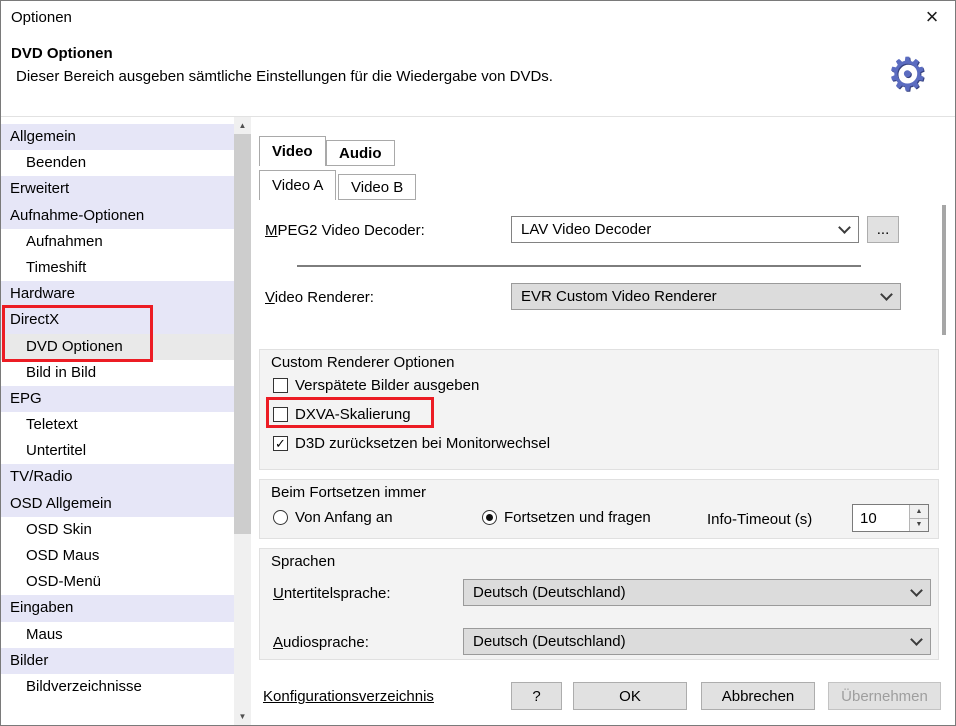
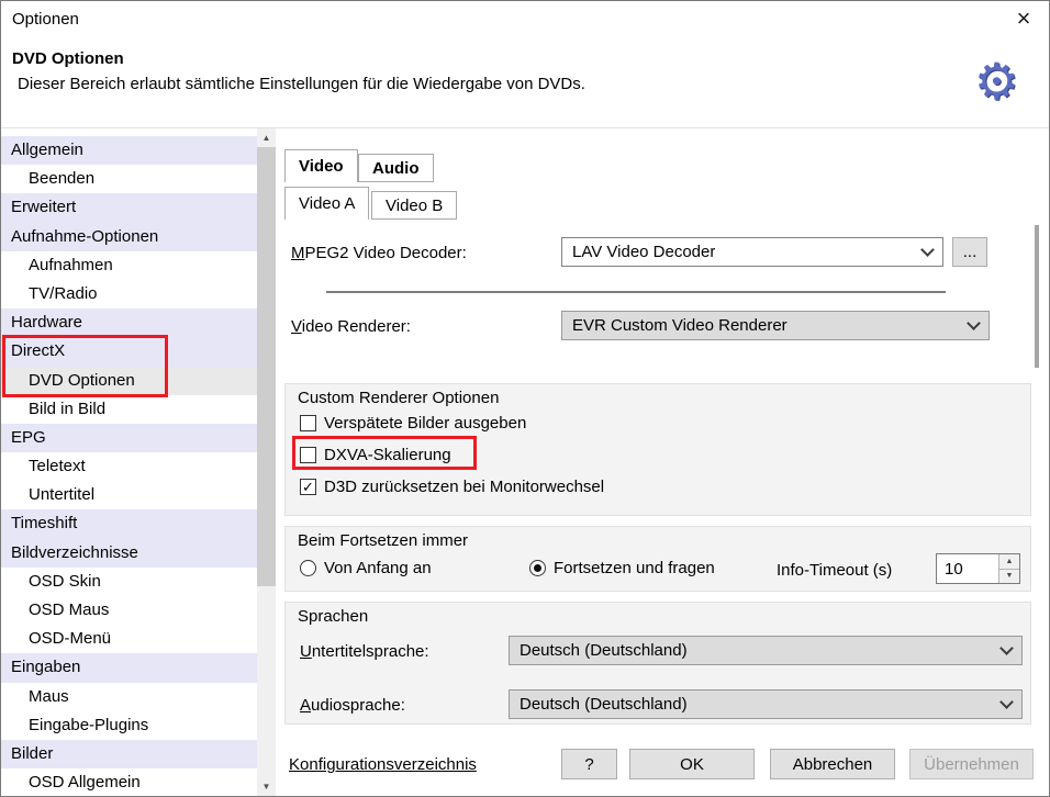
  Optionen
  ×
  DVD Optionen
- Dieser Bereich ausgeben sämtliche Einstellungen für die Wiedergabe von DVDs.
+ Dieser Bereich erlaubt sämtliche Einstellungen für die Wiedergabe von DVDs.
  ⚙
  Allgemein
  Beenden
  Erweitert
  Aufnahme-Optionen
  Aufnahmen
- Timeshift
+ TV/Radio
  Hardware
  DirectX
  DVD Optionen
  Bild in Bild
  EPG
  Teletext
  Untertitel
- TV/Radio
+ Timeshift
- OSD Allgemein
+ Bildverzeichnisse
  OSD Skin
  OSD Maus
  OSD-Menü
  Eingaben
  Maus
+ Eingabe-Plugins
  Bilder
- Bildverzeichnisse
+ OSD Allgemein
  ▲
  ▼
  Video
  Audio
  Video A
  Video B
  MPEG2 Video Decoder:
  LAV Video Decoder
  ...
  Video Renderer:
  EVR Custom Video Renderer
  Custom Renderer Optionen
  Verspätete Bilder ausgeben
  DXVA-Skalierung
  ✓
  D3D zurücksetzen bei Monitorwechsel
  Beim Fortsetzen immer
  Von Anfang an
  Fortsetzen und fragen
  Info-Timeout (s)
  10
  Sprachen
  Untertitelsprache:
  Deutsch (Deutschland)
  Audiosprache:
  Deutsch (Deutschland)
  Konfigurationsverzeichnis
  ?
  OK
  Abbrechen
  Übernehmen
